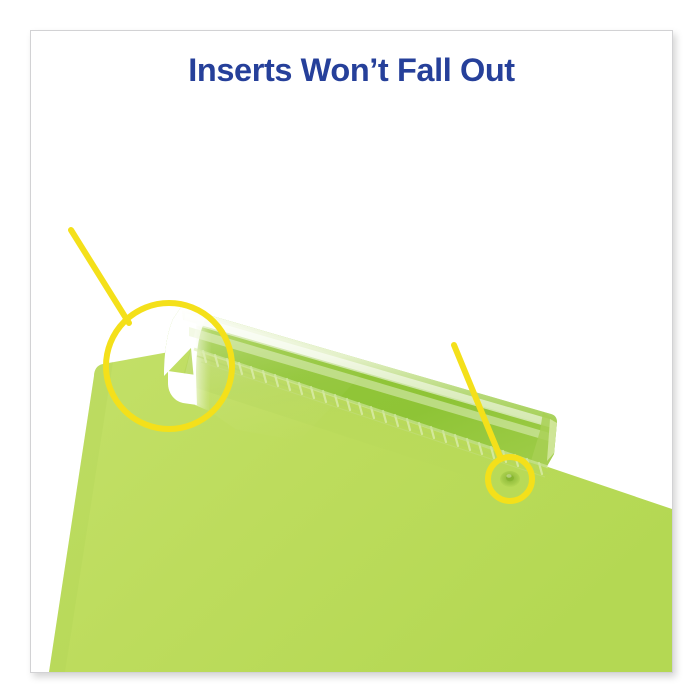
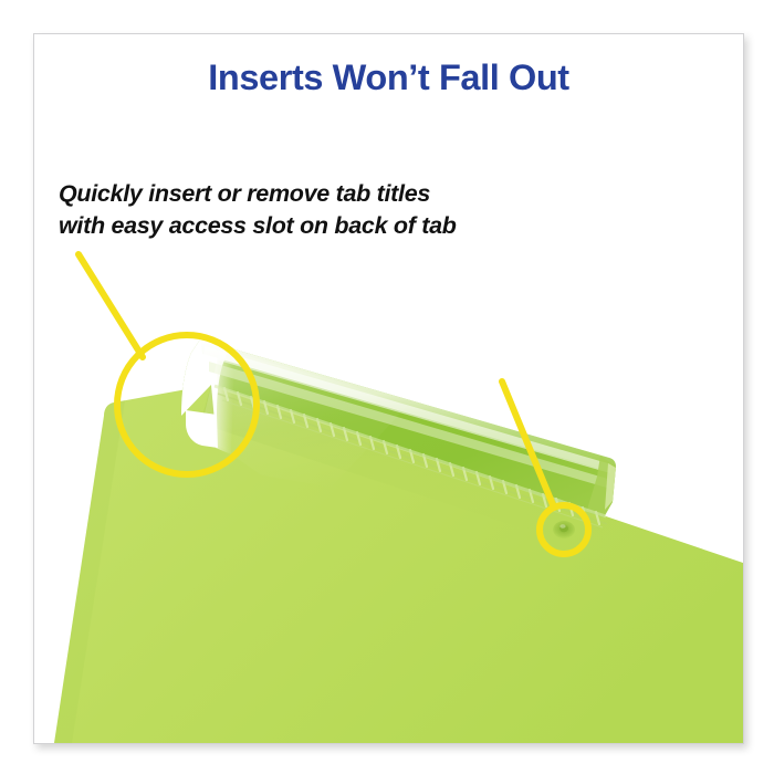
  Inserts Won’t Fall Out
+ Quickly insert or remove tab titles
+ with easy access slot on back of tab
